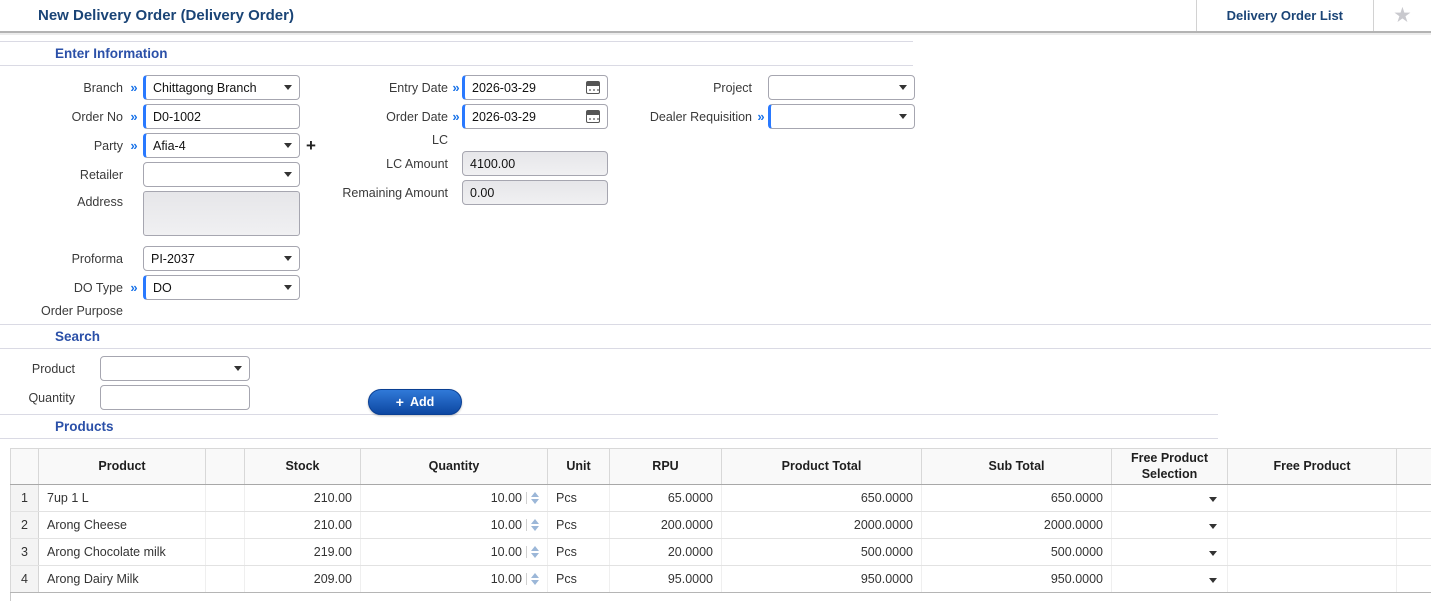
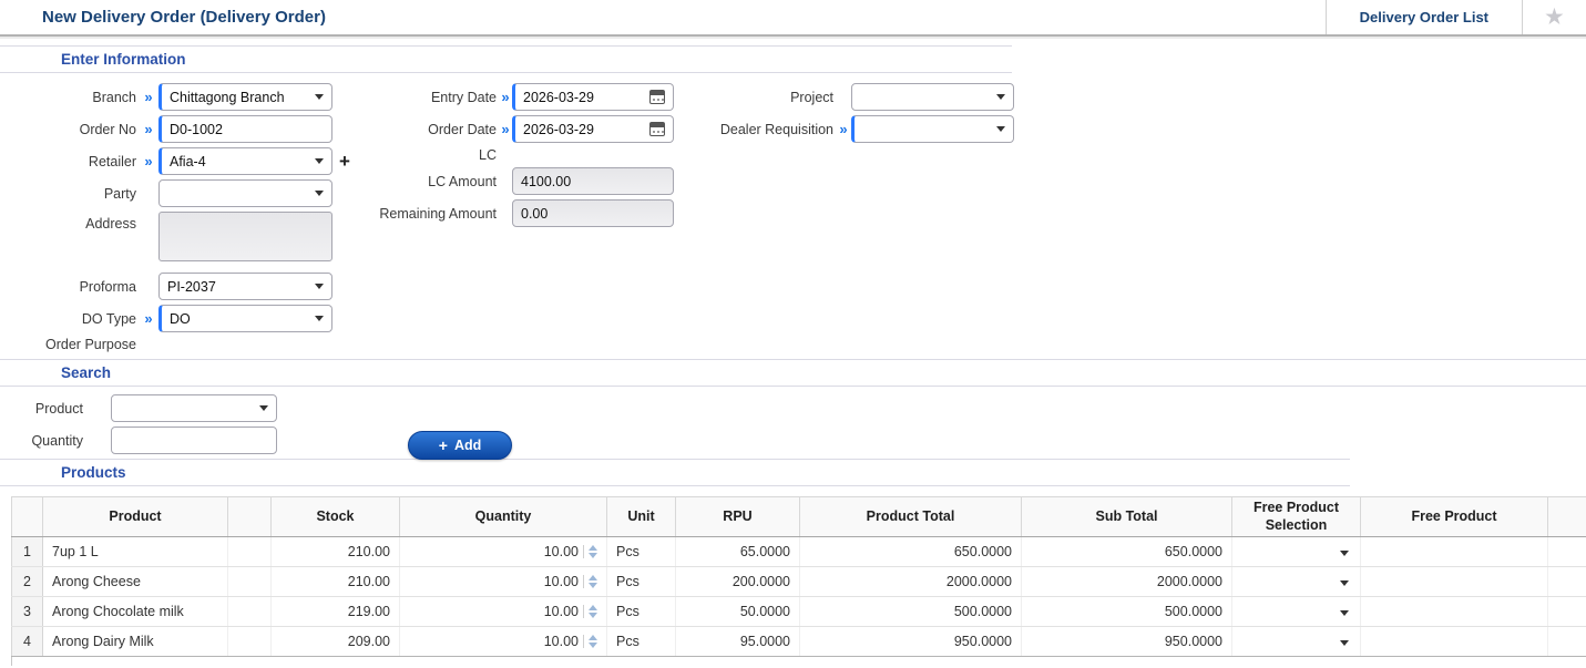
  New Delivery Order (Delivery Order)
  Delivery Order List
  ★
  Enter Information
  Branch
  »
  Chittagong Branch
  Order No
  »
  D0-1002
- Party
+ Retailer
  »
  Afia-4
  +
- Retailer
+ Party
  Address
  Proforma
  PI-2037
  DO Type
  »
  DO
  Order Purpose
  Entry Date
  »
  2026-03-29
  Order Date
  »
  2026-03-29
  LC
  LC Amount
  4100.00
  Remaining Amount
  0.00
  Project
  Dealer Requisition
  »
  Search
  Product
  Quantity
  +
  Add
  Products
  	Product		Stock	Quantity	Unit	RPU	Product Total	Sub Total	Free Product Selection	Free Product
  1	7up 1 L		210.00	10.00	Pcs	65.0000	650.0000	650.0000
  2	Arong Cheese		210.00	10.00	Pcs	200.0000	2000.0000	2000.0000
- 3	Arong Chocolate milk		219.00	10.00	Pcs	20.0000	500.0000	500.0000
+ 3	Arong Chocolate milk		219.00	10.00	Pcs	50.0000	500.0000	500.0000
  4	Arong Dairy Milk		209.00	10.00	Pcs	95.0000	950.0000	950.0000
